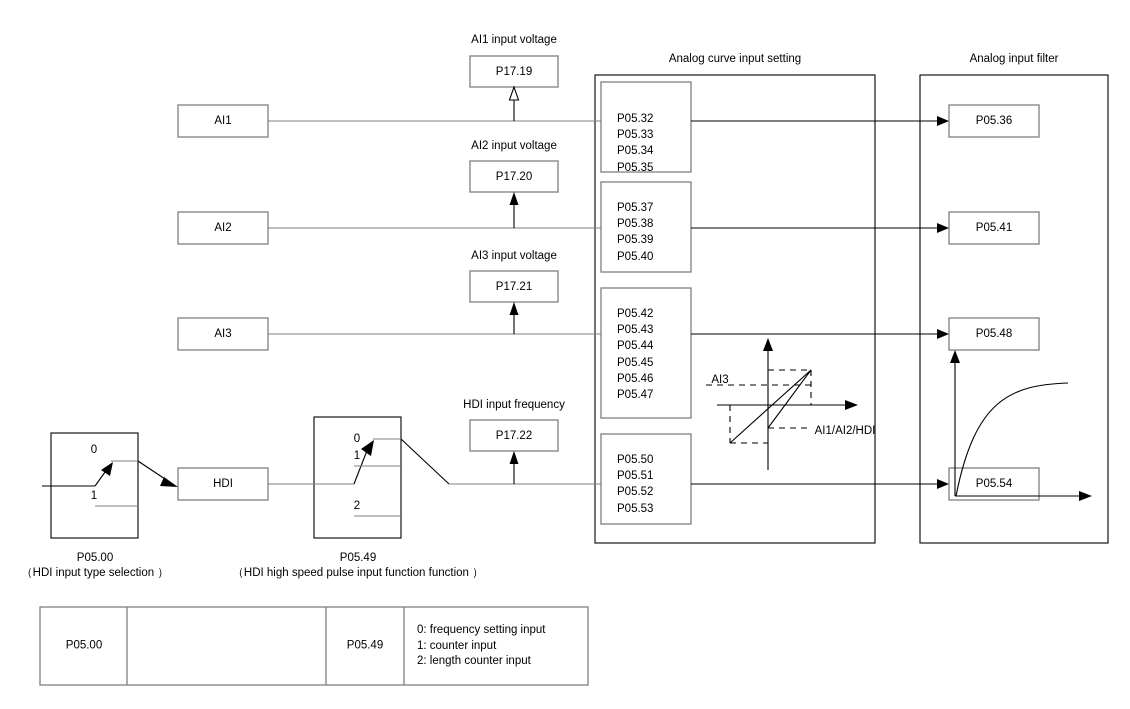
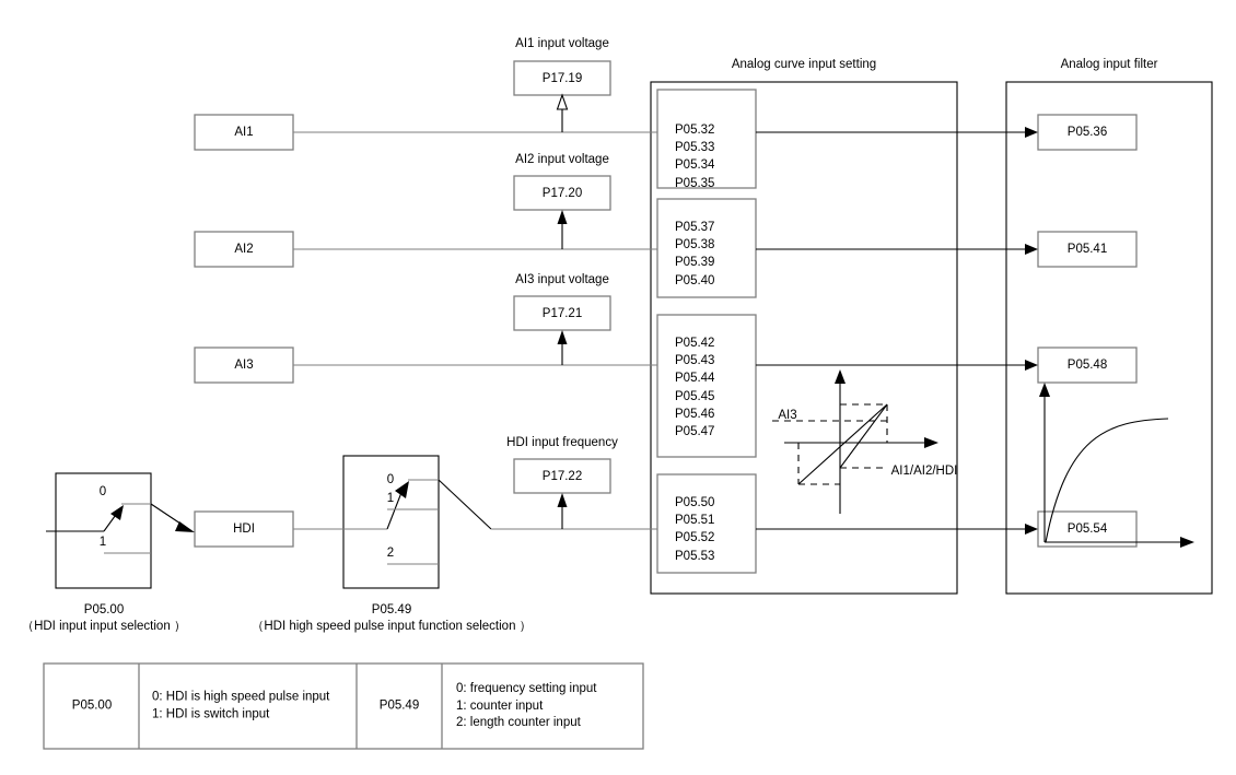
  Analog curve input setting
  Analog input filter
  AI1 input voltage
  AI2 input voltage
  AI3 input voltage
  HDI input frequency
  P17.19
  P17.20
  P17.21
  P17.22
  AI1
  AI2
  AI3
  HDI
  P05.32
  P05.33
  P05.34
  P05.35
  P05.37
  P05.38
  P05.39
  P05.40
  P05.42
  P05.43
  P05.44
  P05.45
  P05.46
  P05.47
  P05.50
  P05.51
  P05.52
  P05.53
  P05.36
  P05.41
  P05.48
  P05.54
  0
  1
  P05.00
- （HDI input type selection ）
+ （HDI input input selection ）
  0
  1
  2
  P05.49
- （HDI high speed pulse input function function ）
+ （HDI high speed pulse input function selection ）
  AI3
  AI1/AI2/HDI
  P05.00
+ 0: HDI is high speed pulse input
+ 1: HDI is switch input
  P05.49
  0: frequency setting input
  1: counter input
  2: length counter input
